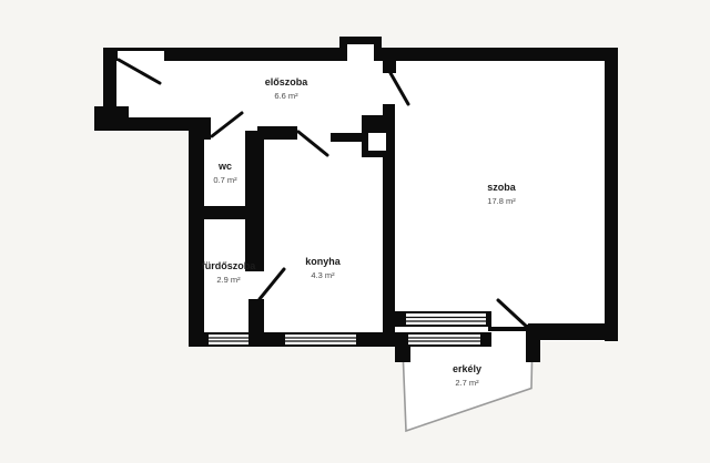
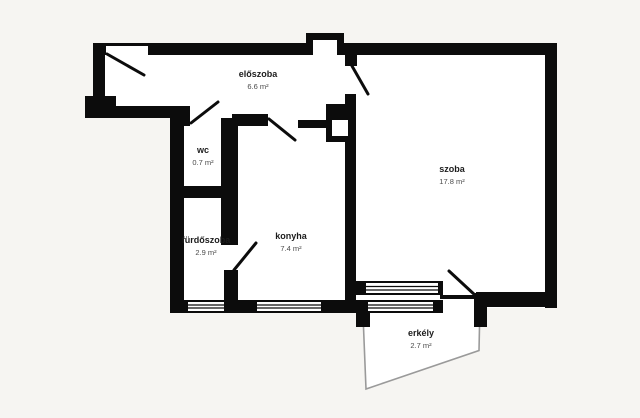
  előszoba
  6.6 m²
  wc
  0.7 m²
  fürdőszoba
  2.9 m²
  konyha
- 4.3 m²
+ 7.4 m²
  szoba
  17.8 m²
  erkély
  2.7 m²
